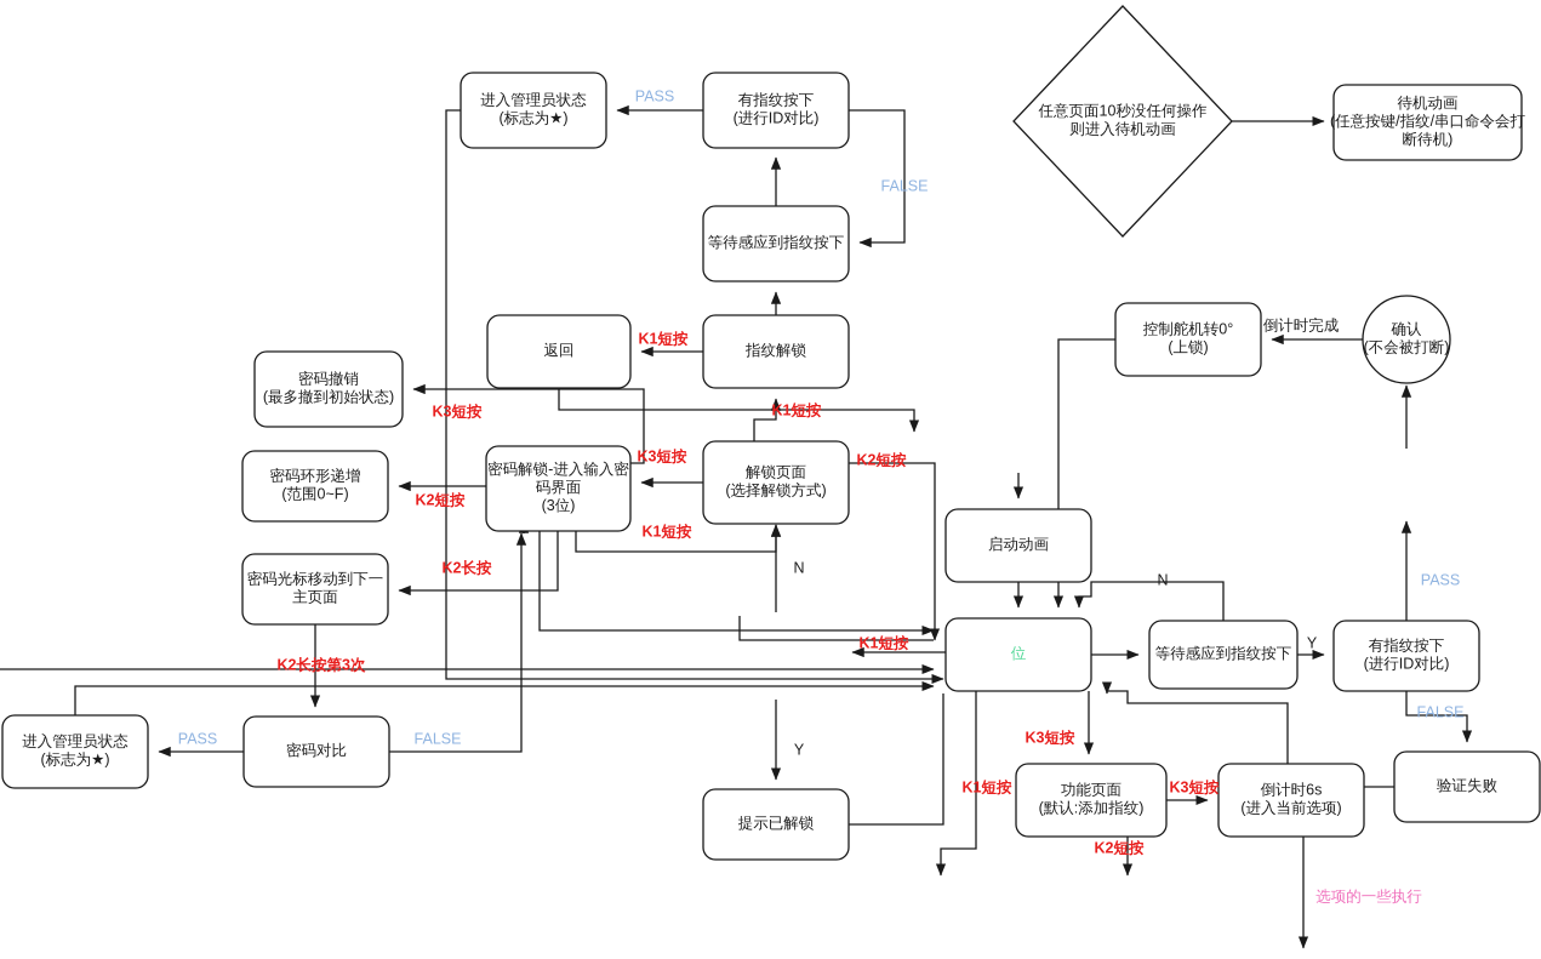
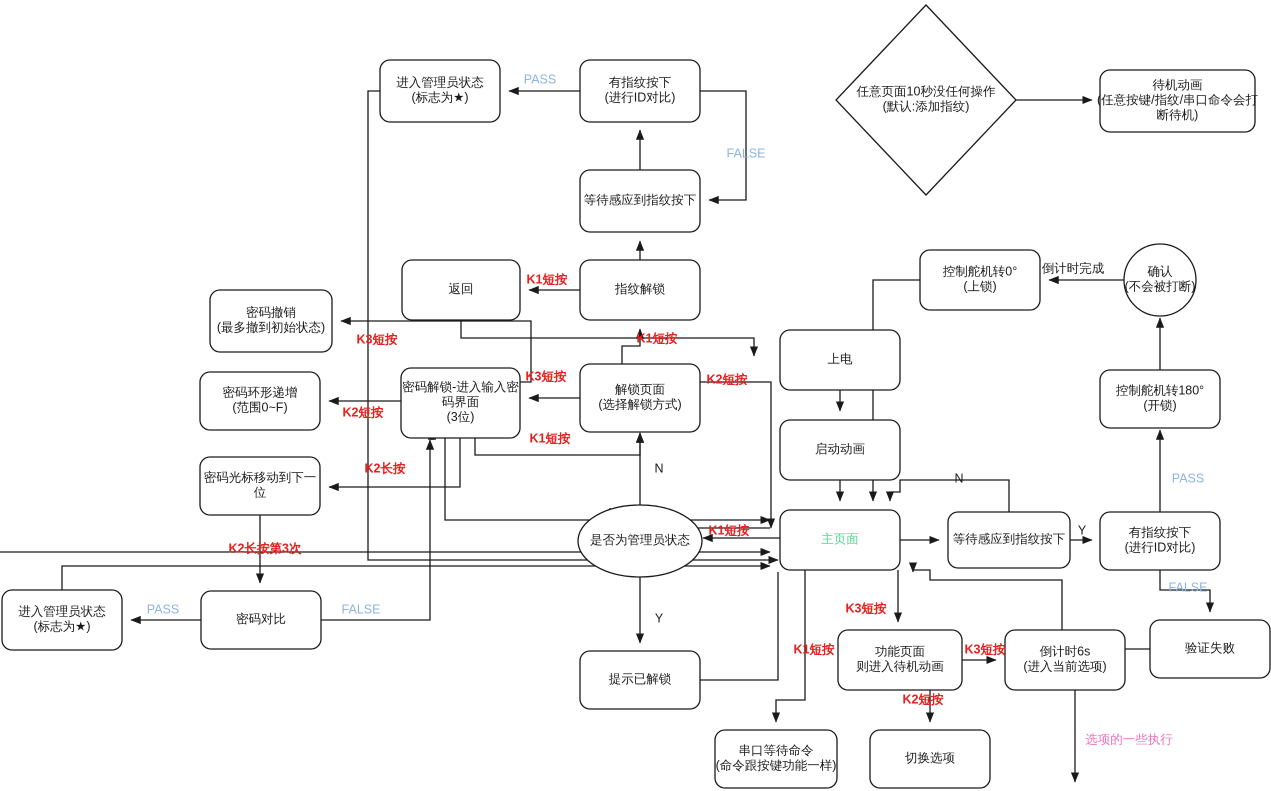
  进入管理员状态 (标志为★)
  有指纹按下 (进行ID对比)
  等待感应到指纹按下
- 任意页面10秒没任何操作则进入待机动画
+ 任意页面10秒没任何操作 (默认:添加指纹)
  待机动画 (任意按键/指纹/串口命令会打断待机)
  返回
  指纹解锁
  密码撤销 (最多撤到初始状态)
  密码环形递增 (范围0~F)
  密码解锁-进入输入密码界面 (3位)
  解锁页面 (选择解锁方式)
- 密码光标移动到下一主页面
+ 密码光标移动到下一位
+ 是否为管理员状态
+ 上电
  启动动画
- 位
+ 主页面
  控制舵机转0° (上锁)
  确认 (不会被打断)
+ 控制舵机转180° (开锁)
  等待感应到指纹按下
  有指纹按下 (进行ID对比)
  验证失败
  进入管理员状态 (标志为★)
  密码对比
  提示已解锁
- 功能页面 (默认:添加指纹)
+ 功能页面则进入待机动画
  倒计时6s (进入当前选项)
+ 串口等待命令 (命令跟按键功能一样)
+ 切换选项
  PASS
  FALSE
  K1短按
  K1短按
  K3短按
  K3短按
  K2短按
  K2短按
  K1短按
  K2长按
  N
  K2长按第3次
  K1短按
  PASS
  FALSE
  Y
  倒计时完成
  N
  Y
  PASS
  FALSE
  K3短按
  K1短按
  K3短按
  K2短按
  选项的一些执行
